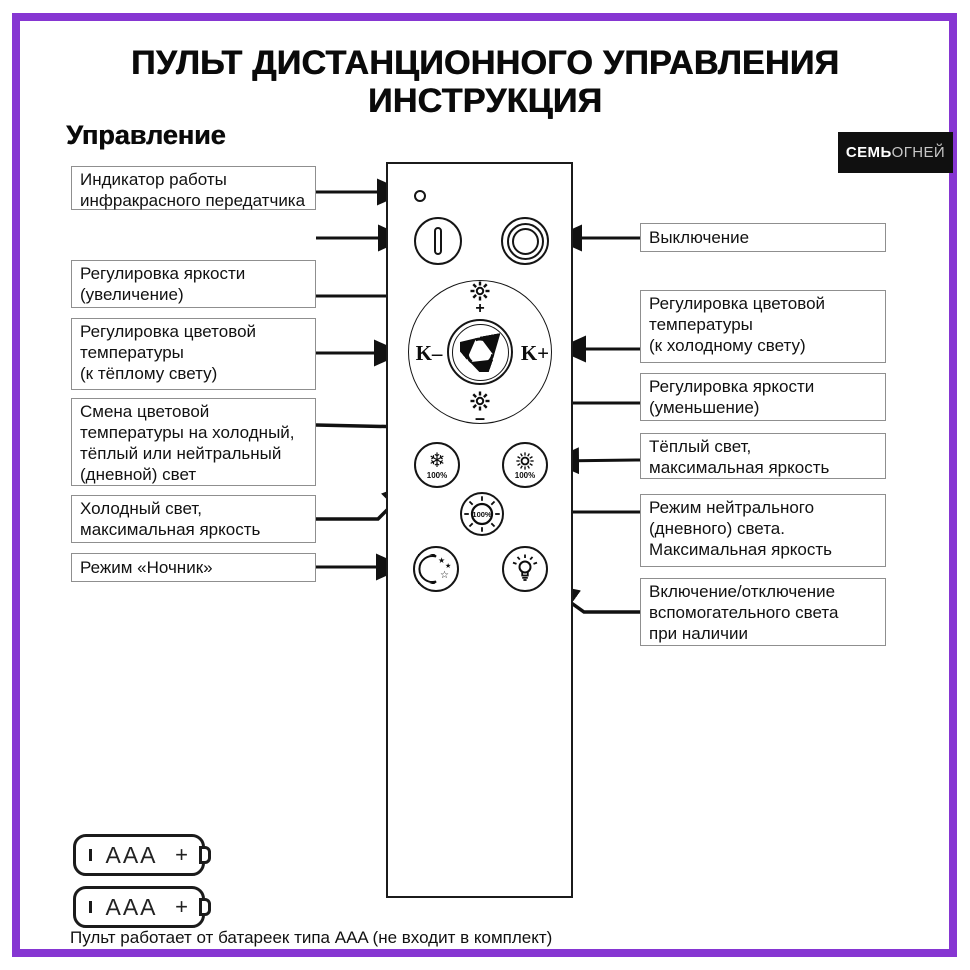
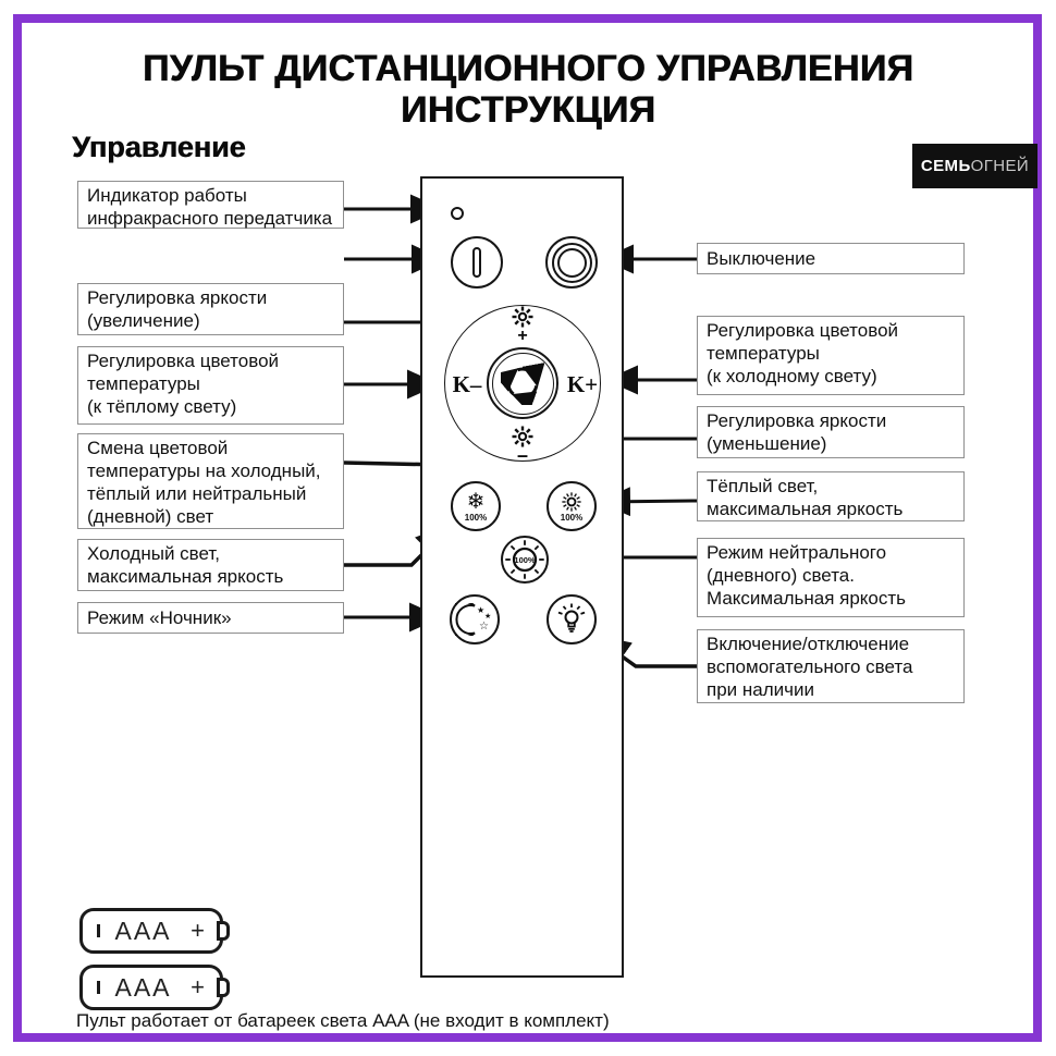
  ПУЛЬТ ДИСТАНЦИОННОГО УПРАВЛЕНИЯ
  ИНСТРУКЦИЯ
  Управление
  СЕМЬ
  ОГНЕЙ
  Индикатор работы
  инфракрасного передатчика
  Регулировка яркости
  (увеличение)
  Регулировка цветовой
  температуры
  (к тёплому свету)
  Смена цветовой
  температуры на холодный,
  тёплый или нейтральный
  (дневной) свет
  Холодный свет,
  максимальная яркость
  Режим «Ночник»
  Выключение
  Регулировка цветовой
  температуры
  (к холодному свету)
  Регулировка яркости
  (уменьшение)
  Тёплый свет,
  максимальная яркость
  Режим нейтрального
  (дневного) света.
  Максимальная яркость
  Включение/отключение
  вспомогательного света
  при наличии
  +
  K–
  K+
  –
  ❄
  100%
  100%
  100%
  ★
  ☆
  AAA
  +
  AAA
  +
- Пульт работает от батареек типа AAA (не входит в комплект)
+ Пульт работает от батареек света AAA (не входит в комплект)
